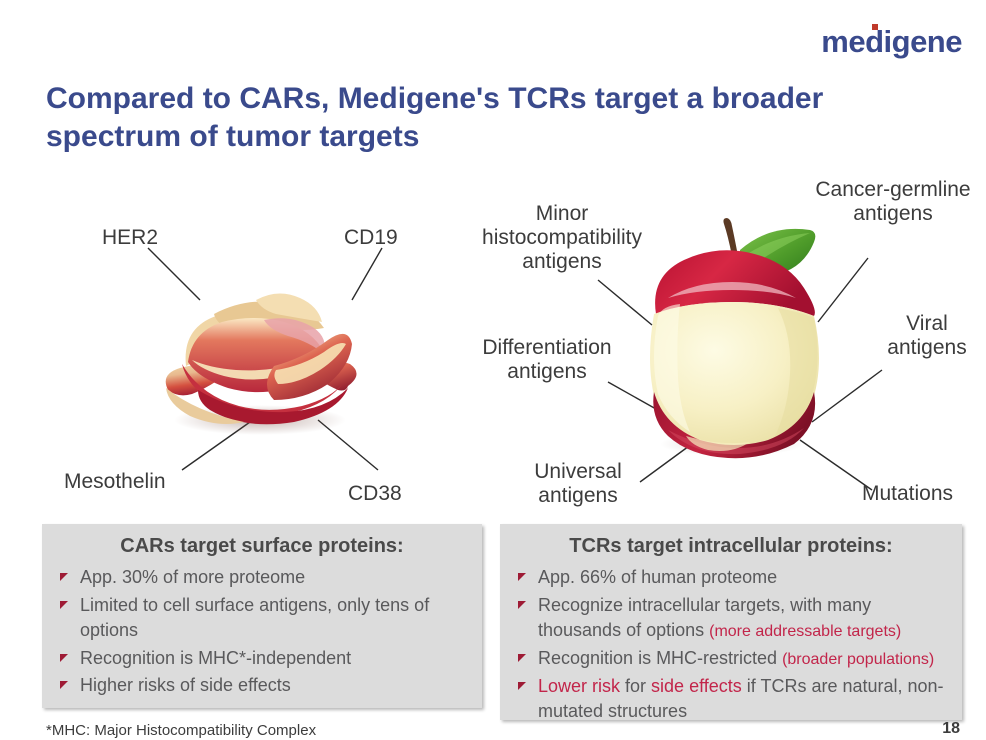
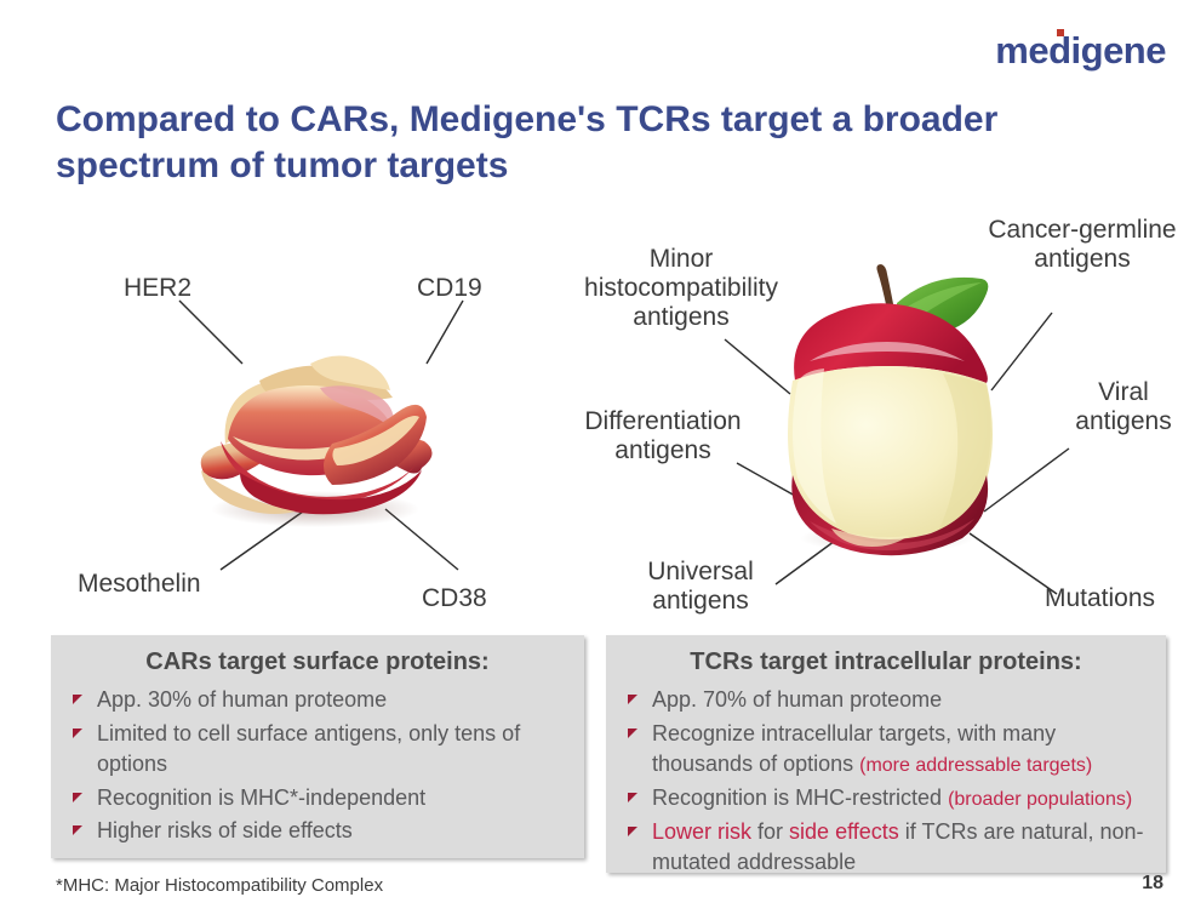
  medigene
  Compared to CARs, Medigene's TCRs target a broader spectrum of tumor targets
  HER2
  CD19
  Mesothelin
  CD38
  Minor
  histocompatibility
  antigens
  Cancer-germline
  antigens
  Differentiation
  antigens
  Viral
  antigens
  Universal
  antigens
  Mutations
  CARs target surface proteins:
- App. 30% of more proteome
+ App. 30% of human proteome
  Limited to cell surface antigens, only tens of options
  Recognition is MHC*-independent
  Higher risks of side effects
  TCRs target intracellular proteins:
- App. 66% of human proteome
+ App. 70% of human proteome
  Recognize intracellular targets, with many thousands of options (more addressable targets)
  Recognition is MHC-restricted (broader populations)
- Lower risk for side effects if TCRs are natural, non-mutated structures
+ Lower risk for side effects if TCRs are natural, non-mutated addressable
  *MHC: Major Histocompatibility Complex
  18
